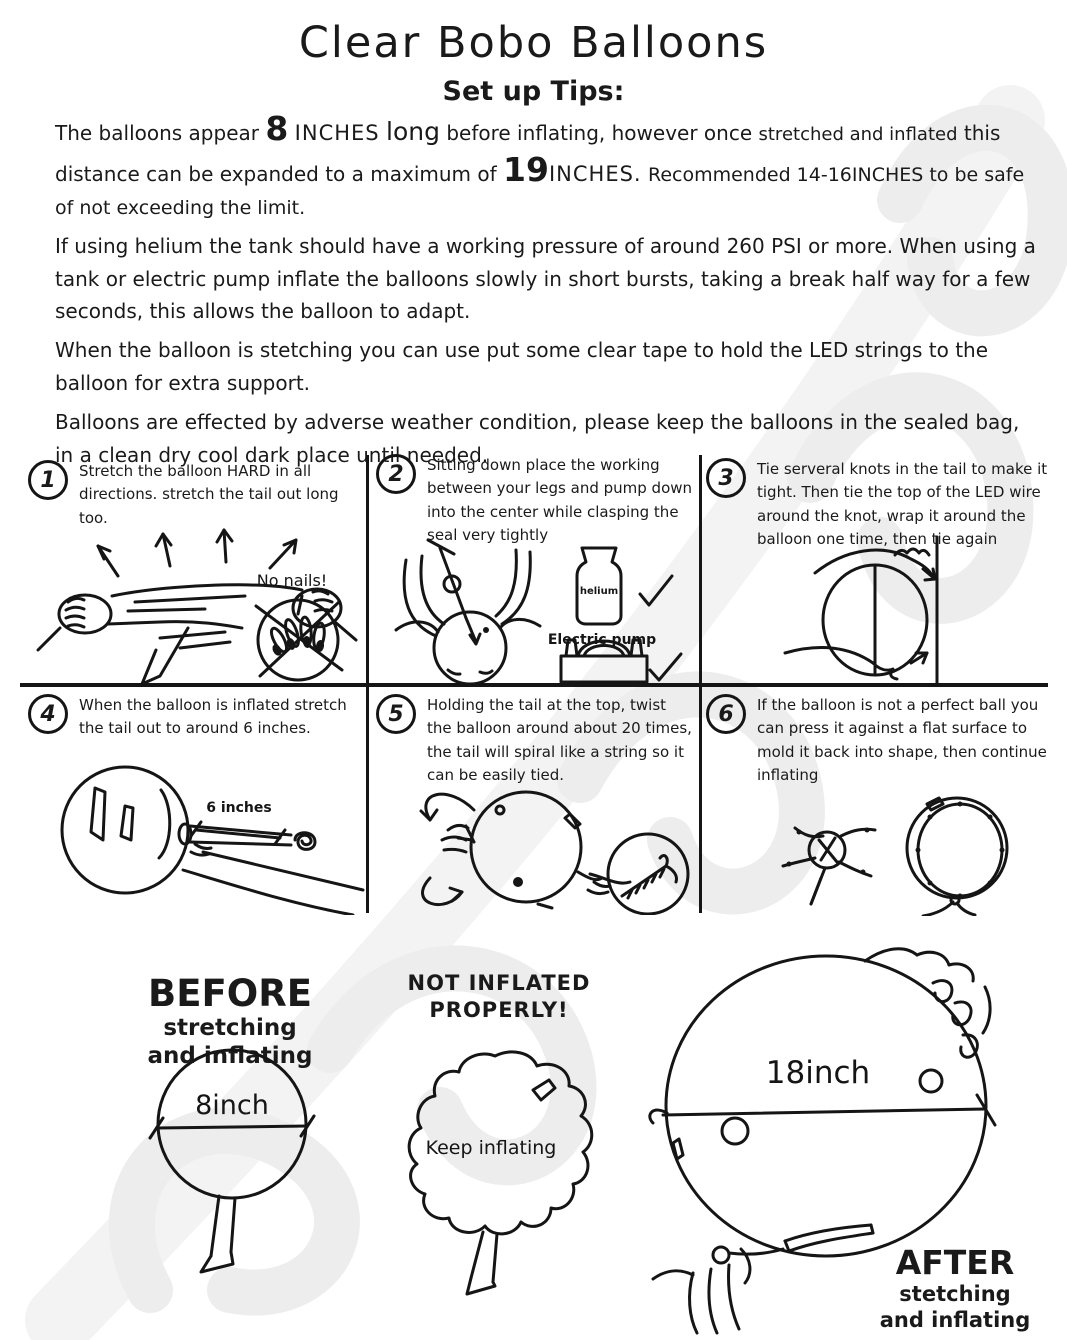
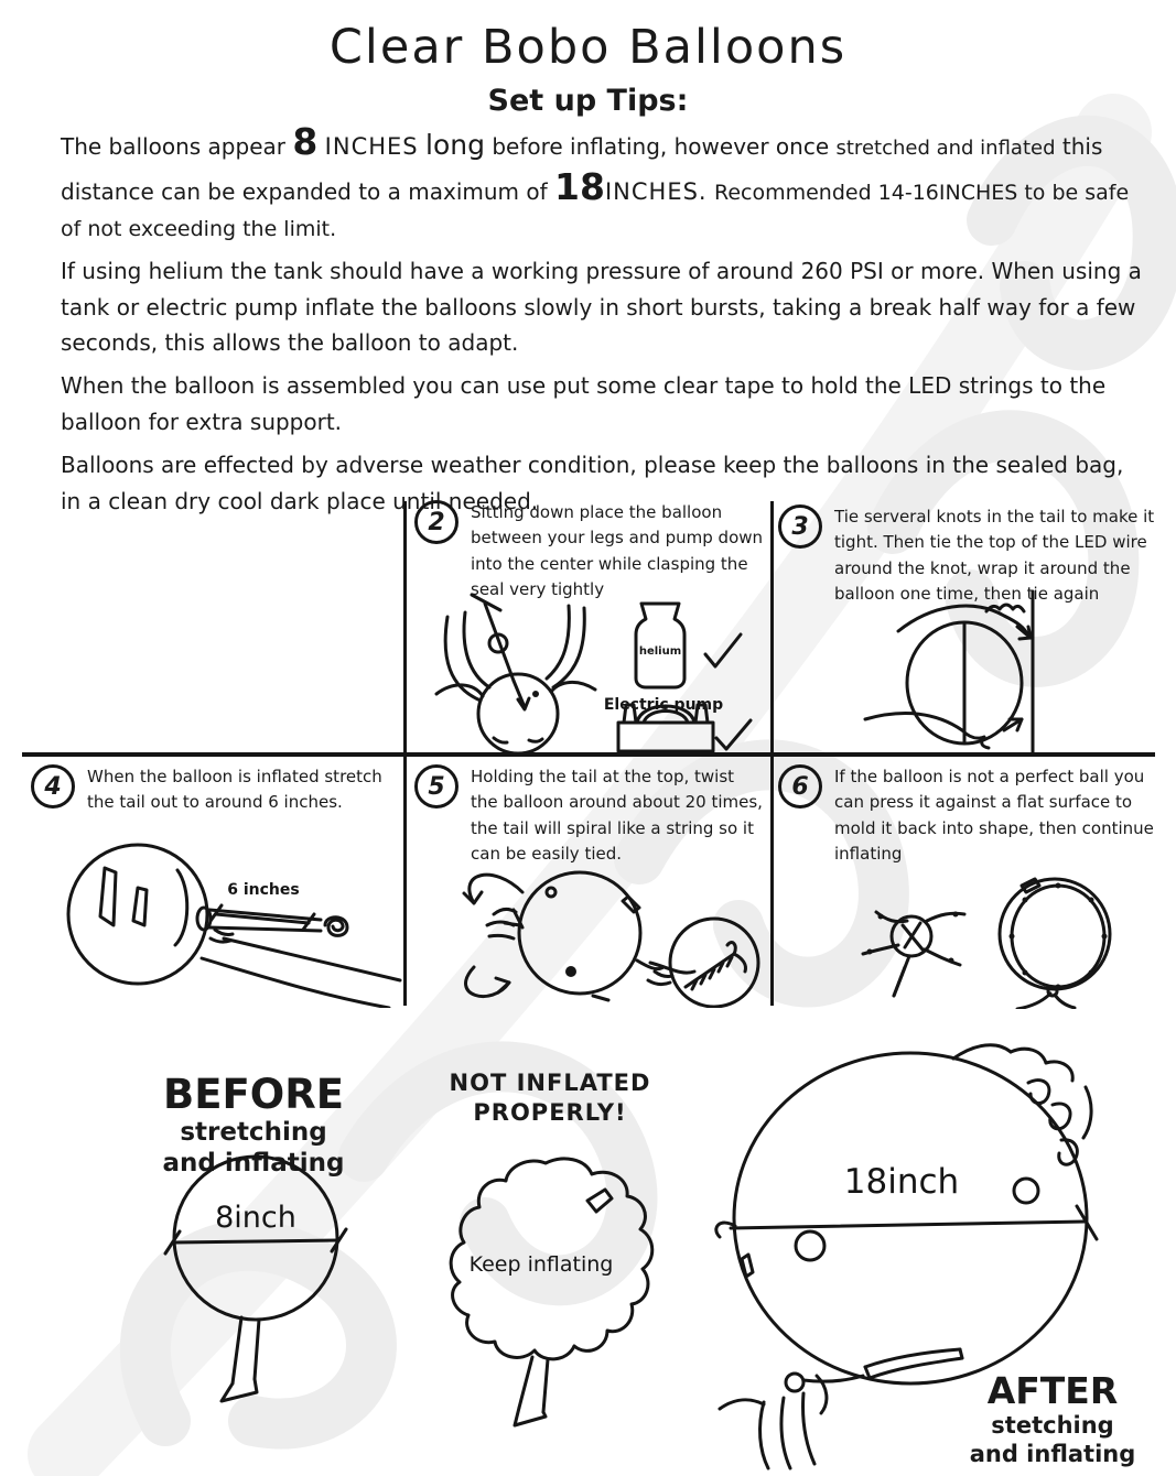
  Clear Bobo Balloons
  Set up Tips:
- The balloons appear 8 INCHES long before inflating, however once stretched and inflated this distance can be expanded to a maximum of 19INCHES. Recommended 14-16INCHES to be safe of not exceeding the limit.
+ The balloons appear 8 INCHES long before inflating, however once stretched and inflated this distance can be expanded to a maximum of 18INCHES. Recommended 14-16INCHES to be safe of not exceeding the limit.
  If using helium the tank should have a working pressure of around 260 PSI or more. When using a tank or electric pump inflate the balloons slowly in short bursts, taking a break half way for a few seconds, this allows the balloon to adapt.
- When the balloon is stetching you can use put some clear tape to hold the LED strings to the balloon for extra support.
+ When the balloon is assembled you can use put some clear tape to hold the LED strings to the balloon for extra support.
  Balloons are effected by adverse weather condition, please keep the balloons in the sealed bag, in a clean dry cool dark place until needed.
- 1
- Stretch the balloon HARD in all directions. stretch the tail out long too.
- No nails!
  2
- Sitting down place the working between your legs and pump down into the center while clasping the seal very tightly
+ Sitting down place the balloon between your legs and pump down into the center while clasping the seal very tightly
  helium
  3
  Tie serveral knots in the tail to make it tight. Then tie the top of the LED wire around the knot, wrap it around the balloon one time, then tie again
  4
  When the balloon is inflated stretch the tail out to around 6 inches.
  6 inches
  5
  Holding the tail at the top, twist the balloon around about 20 times, the tail will spiral like a string so it can be easily tied.
  6
  If the balloon is not a perfect ball you can press it against a flat surface to mold it back into shape, then continue inflating
  BEFORE stretching
  and inflating
  8inch
  NOT INFLATED
  PROPERLY!
  Keep inflating
  18inch
  AFTER stetching
  and inflating
